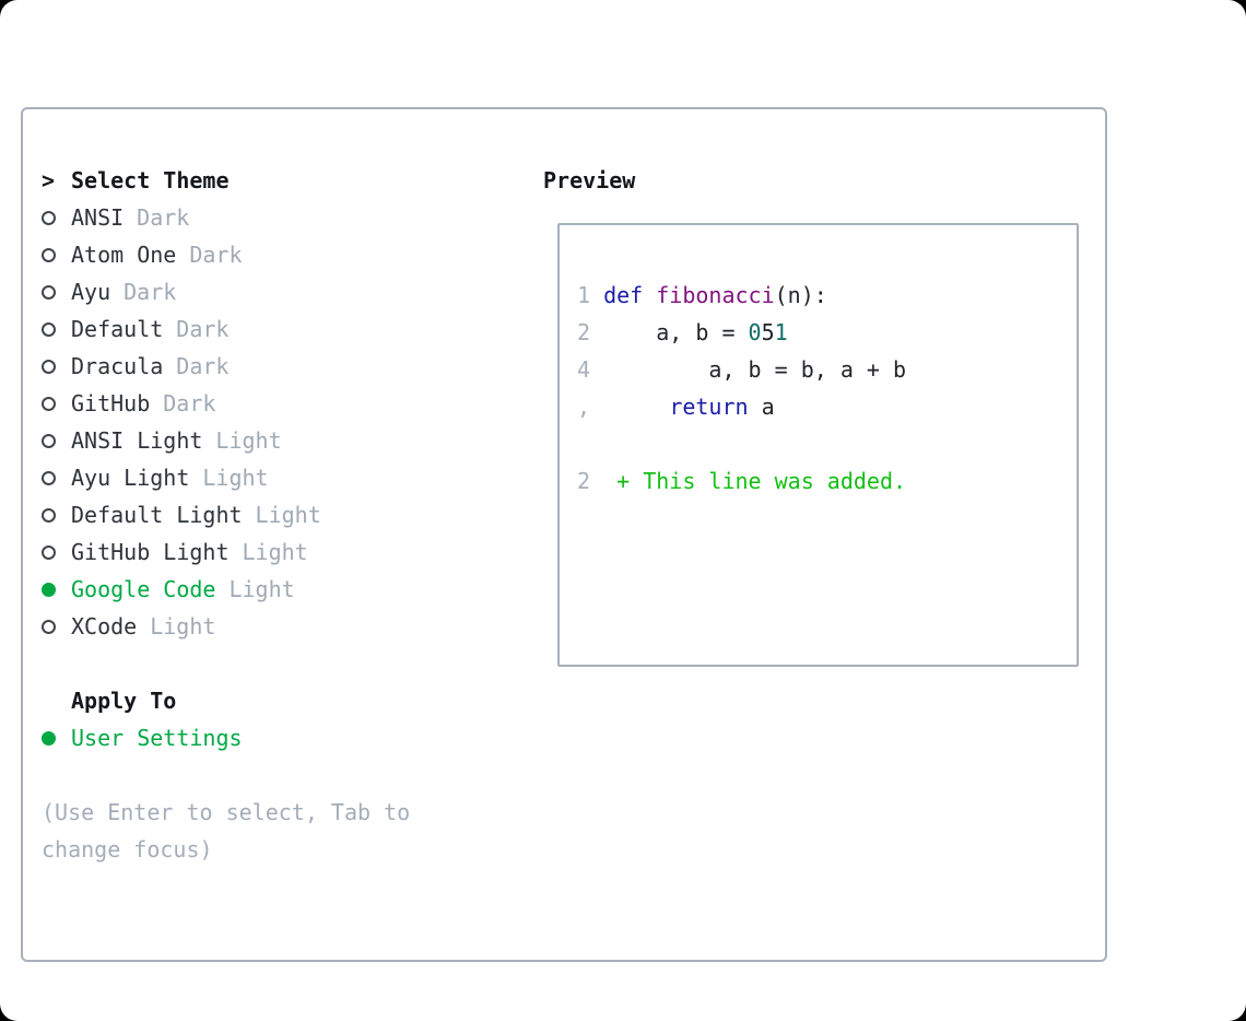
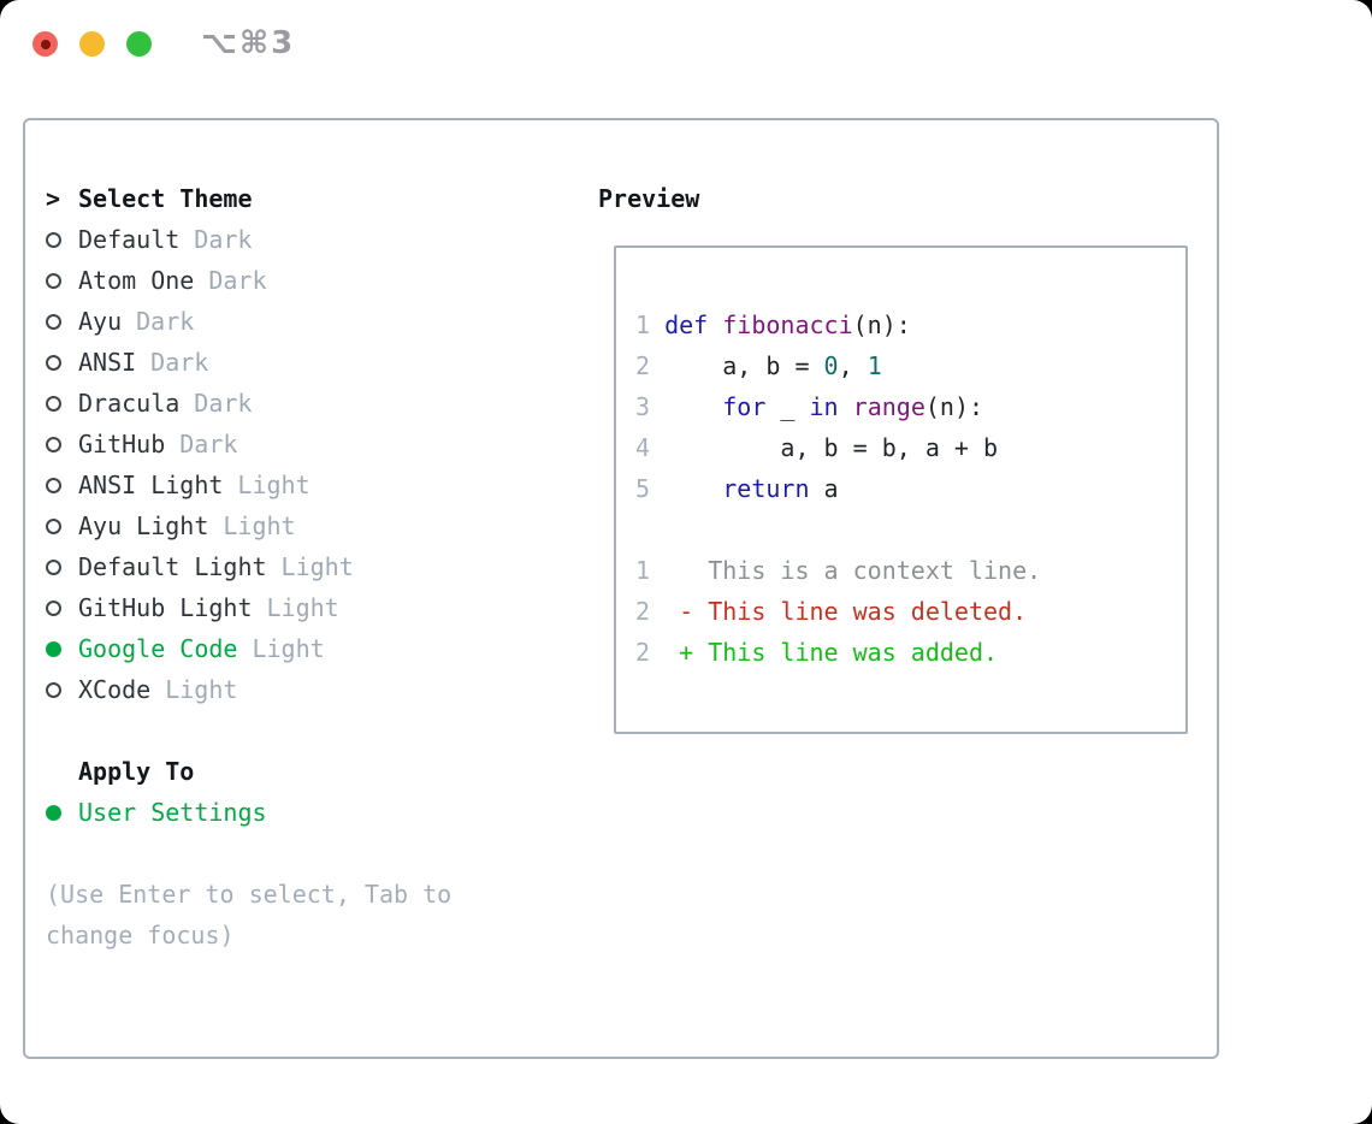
+ ⌥⌘3
  >
  Select Theme
- ANSI
+ Default
  Dark
  Atom One
  Dark
  Ayu
  Dark
- Default
+ ANSI
  Dark
  Dracula
  Dark
  GitHub
  Dark
  ANSI Light
  Light
  Ayu Light
  Light
  Default Light
  Light
  GitHub Light
  Light
  Google Code
  Light
  XCode
  Light
  Apply To
  User Settings
  (Use Enter to select, Tab to
  change focus)
  Preview
  1 def fibonacci(n):
- 2 a, b = 051
+ 2 a, b = 0, 1
+ 3 for _ in range(n):
  4 a, b = b, a + b
- , return a
+ 5 return a
+ 1 This is a context line.
+ 2 - This line was deleted.
  2 + This line was added.
